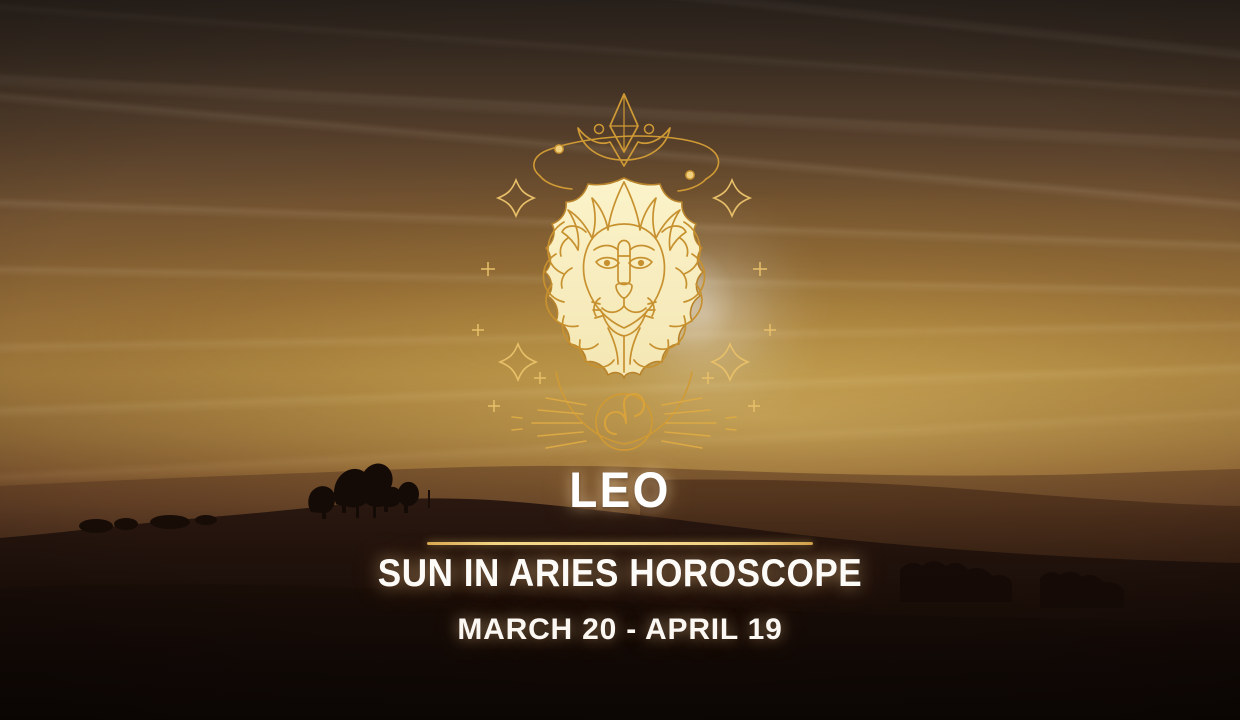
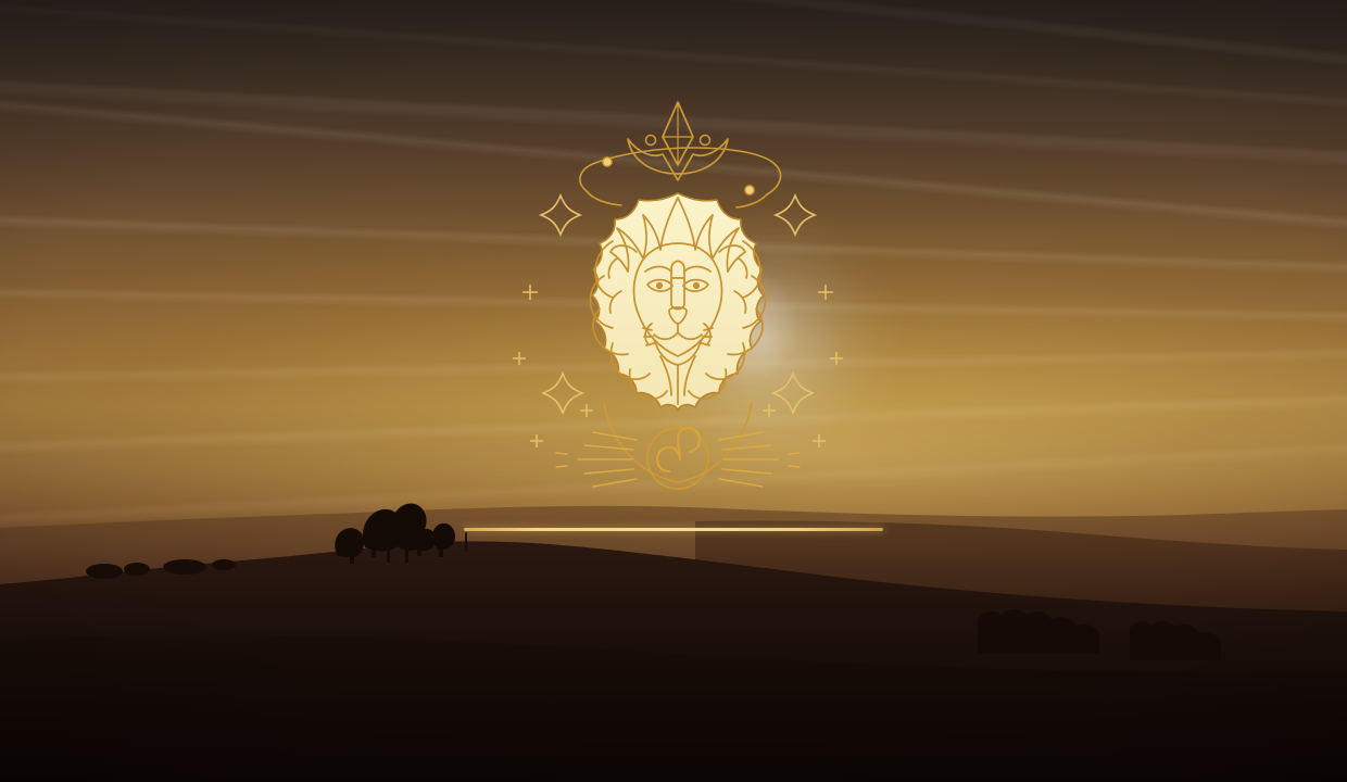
- LEO
- SUN IN ARIES HOROSCOPE
- MARCH 20 - APRIL 19
